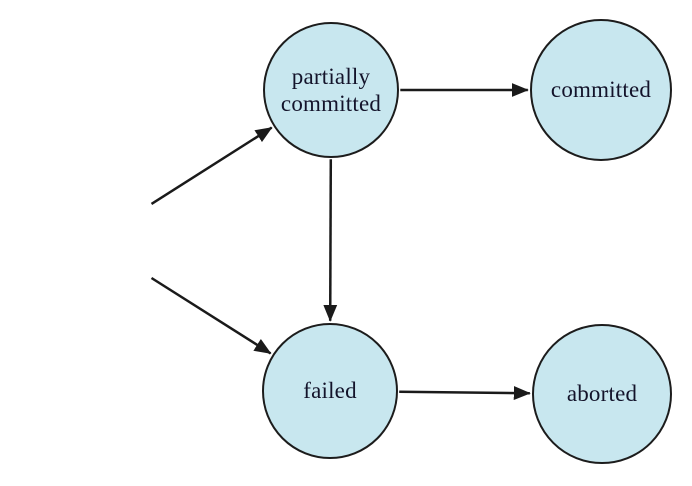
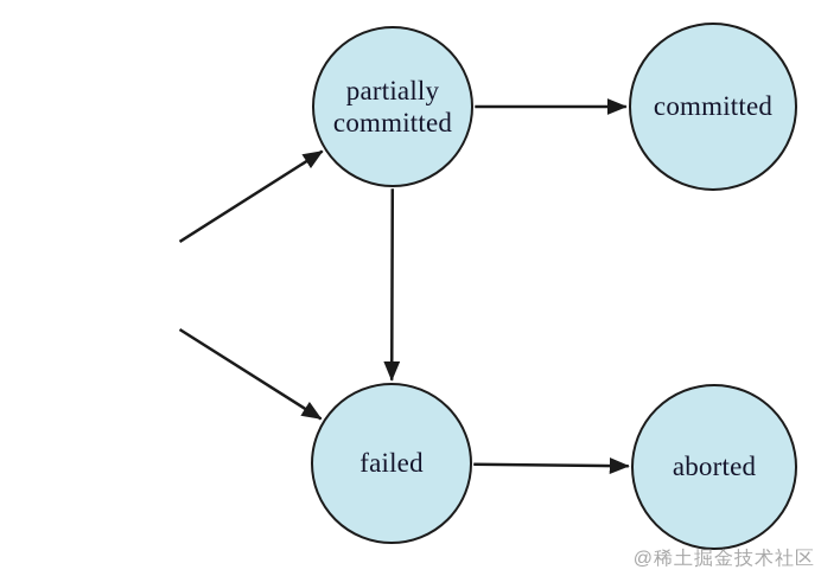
  partially
  committed
  committed
  failed
  aborted
+ @稀土掘金技术社区
